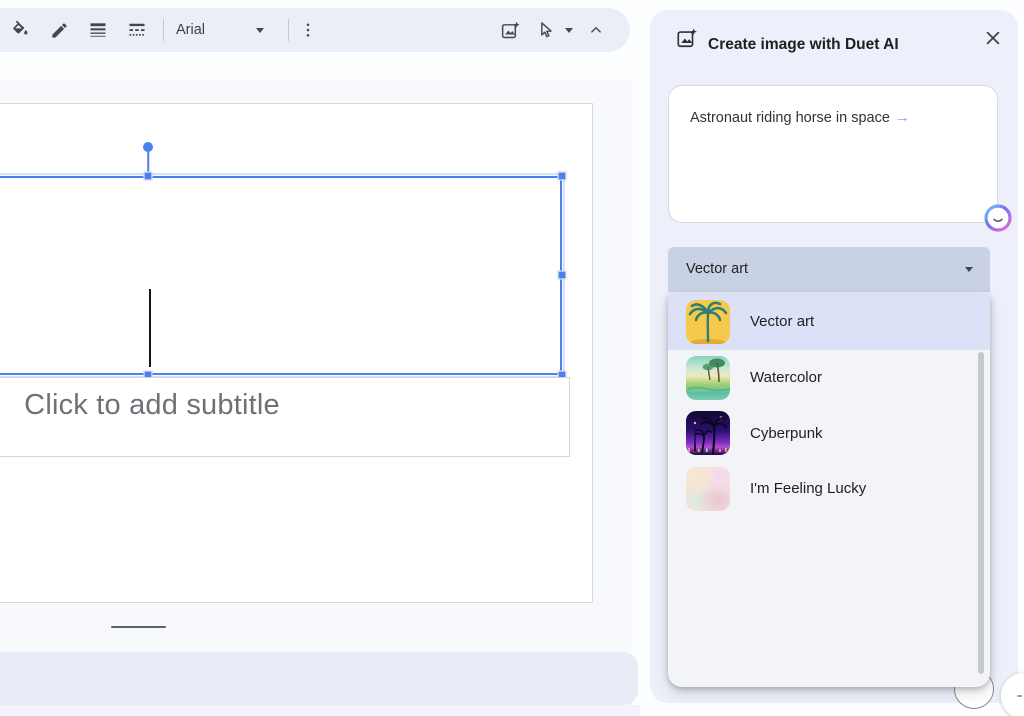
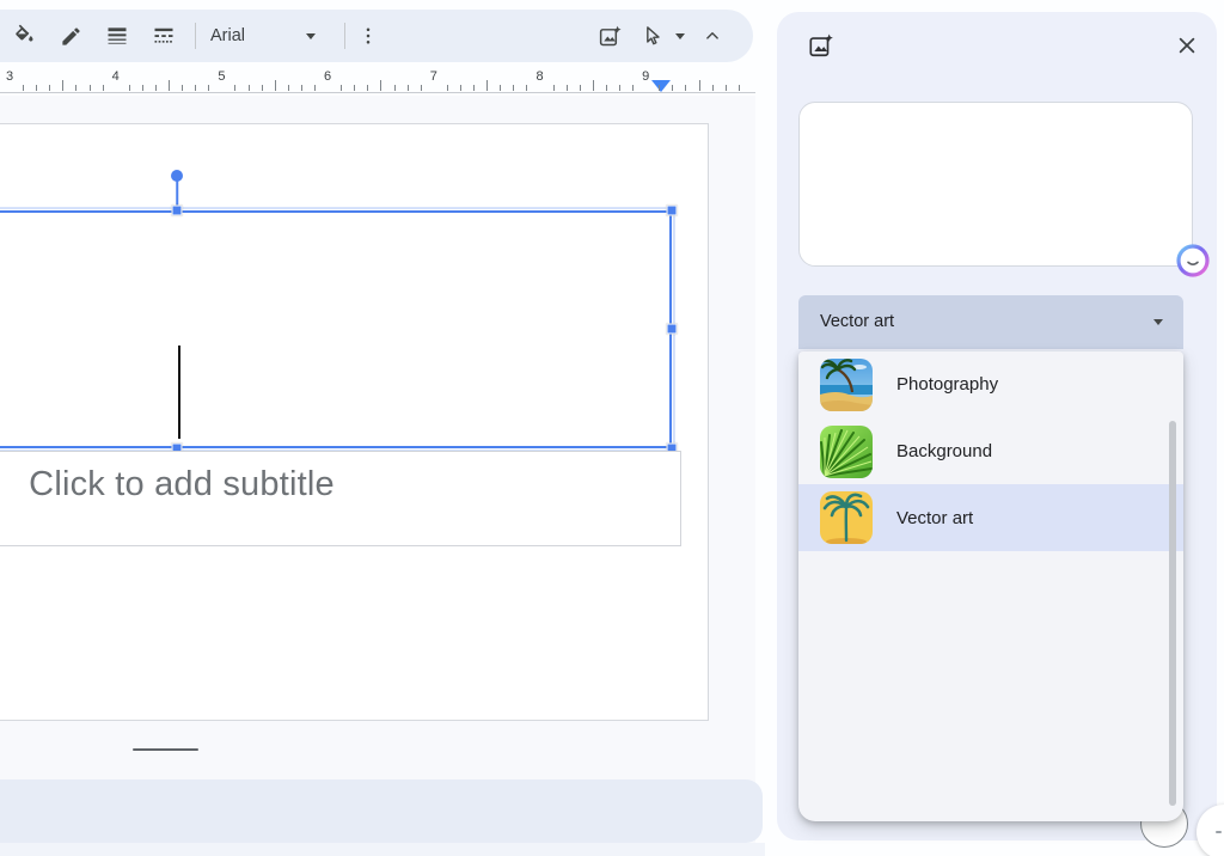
  Arial
+ 3
+ 4
+ 5
+ 6
+ 7
+ 8
+ 9
  Click to add subtitle
- Create image with Duet AI
- Astronaut riding horse in space →
  Vector art
+ Photography
+ Background
  Vector art
- Watercolor
- Cyberpunk
- I'm Feeling Lucky
